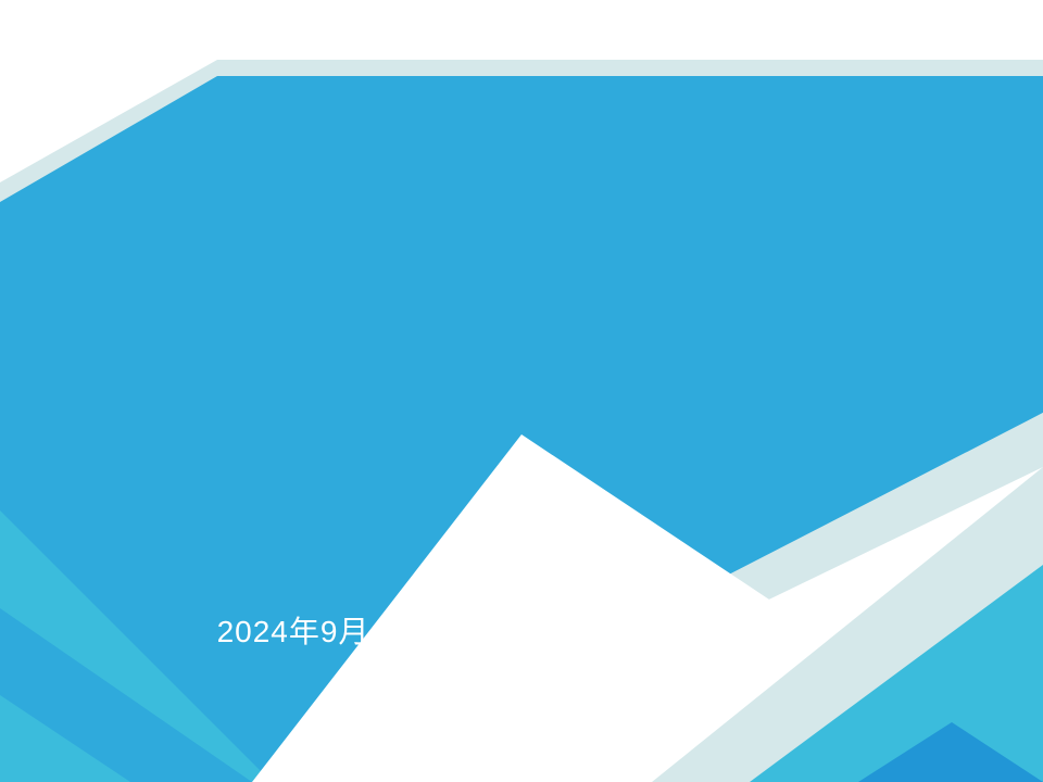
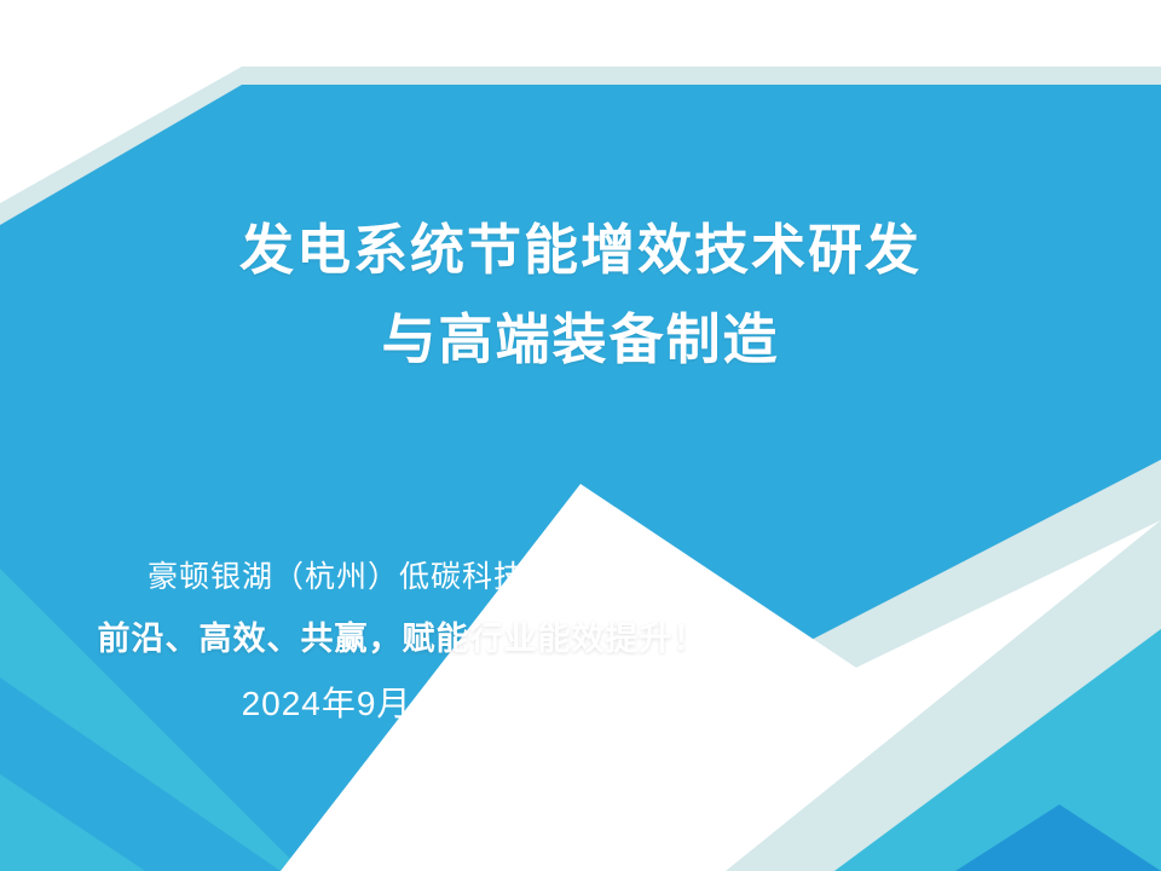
+ 发电系统节能增效技术研发
+ 与高端装备制造
+ 豪顿银湖（杭州）低碳科技有限公司
+ 前沿、高效、共赢，赋能行业能效提升！
  2024年9月
